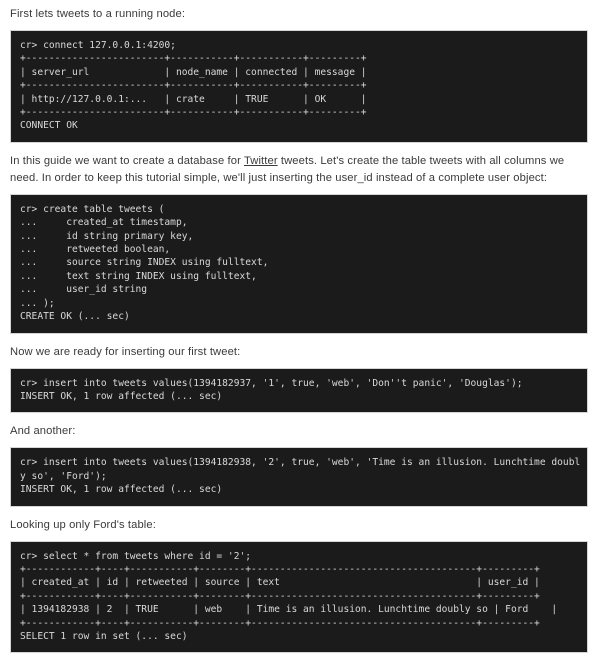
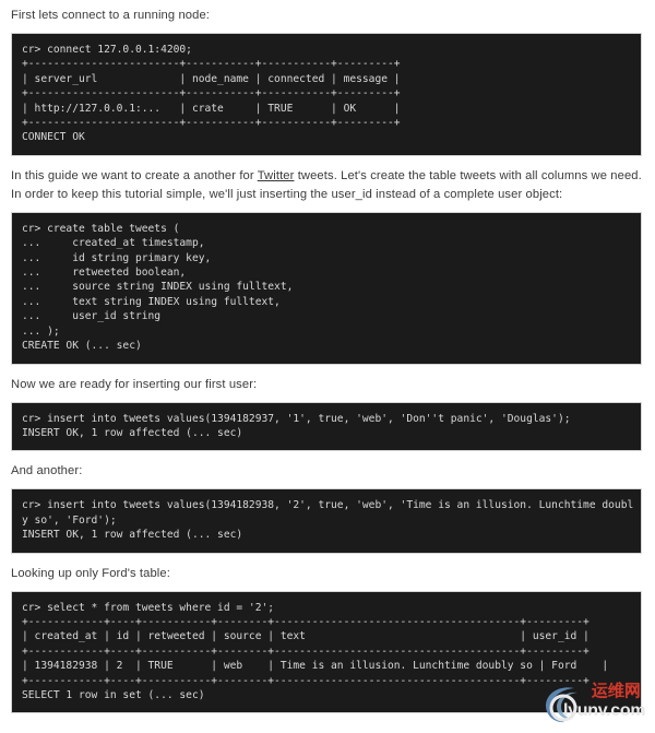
- First lets tweets to a running node:
+ First lets connect to a running node:
  cr> connect 127.0.0.1:4200;
  +------------------------+-----------+-----------+---------+
  | server_url | node_name | connected | message |
  +------------------------+-----------+-----------+---------+
  | http://127.0.0.1:... | crate | TRUE | OK |
  +------------------------+-----------+-----------+---------+
  CONNECT OK
- In this guide we want to create a database for Twitter tweets. Let's create the table tweets with all columns we need. In order to keep this tutorial simple, we'll just inserting the user_id instead of a complete user object:
+ In this guide we want to create a another for Twitter tweets. Let's create the table tweets with all columns we need. In order to keep this tutorial simple, we'll just inserting the user_id instead of a complete user object:
  cr> create table tweets (
  ... created_at timestamp,
  ... id string primary key,
  ... retweeted boolean,
  ... source string INDEX using fulltext,
  ... text string INDEX using fulltext,
  ... user_id string
  ... );
  CREATE OK (... sec)
- Now we are ready for inserting our first tweet:
+ Now we are ready for inserting our first user:
  cr> insert into tweets values(1394182937, '1', true, 'web', 'Don''t panic', 'Douglas');
  INSERT OK, 1 row affected (... sec)
  And another:
  cr> insert into tweets values(1394182938, '2', true, 'web', 'Time is an illusion. Lunchtime doubl
  y so', 'Ford');
  INSERT OK, 1 row affected (... sec)
  Looking up only Ford's table:
  cr> select * from tweets where id = '2';
  +------------+----+-----------+--------+---------------------------------------+---------+
  | created_at | id | retweeted | source | text | user_id |
  +------------+----+-----------+--------+---------------------------------------+---------+
  | 1394182938 | 2 | TRUE | web | Time is an illusion. Lunchtime doubly so | Ford |
  +------------+----+-----------+--------+---------------------------------------+---------+
  SELECT 1 row in set (... sec)
+ 运维网
+ lyunv.com
